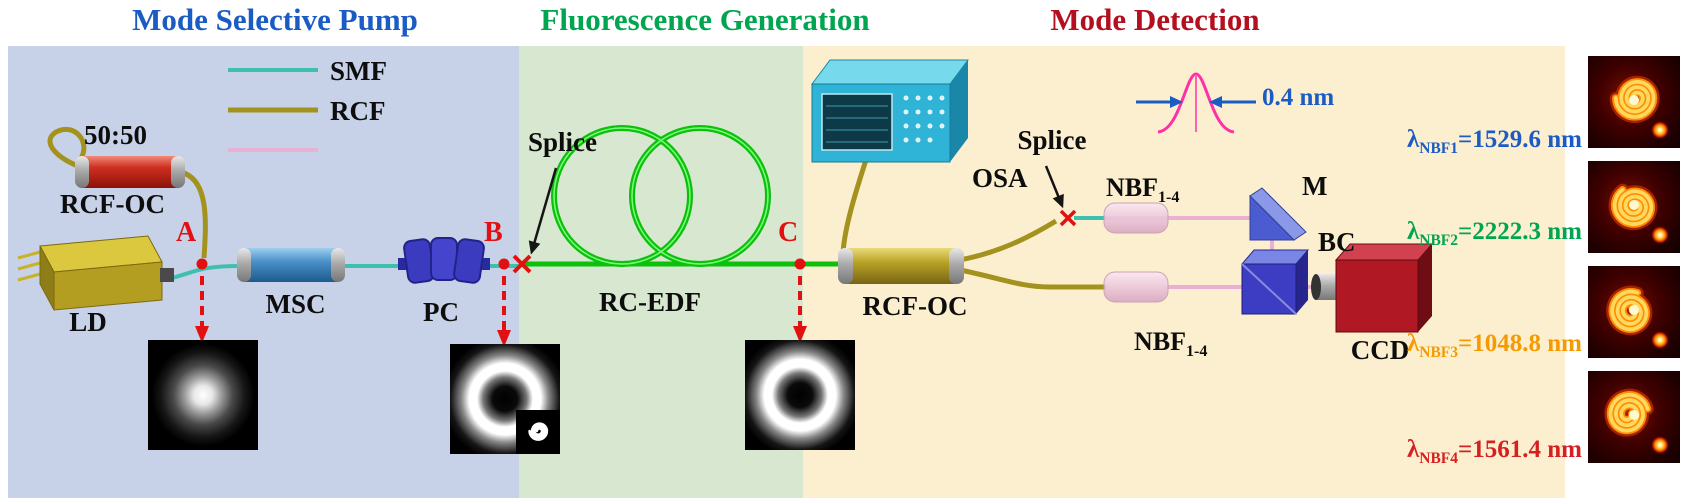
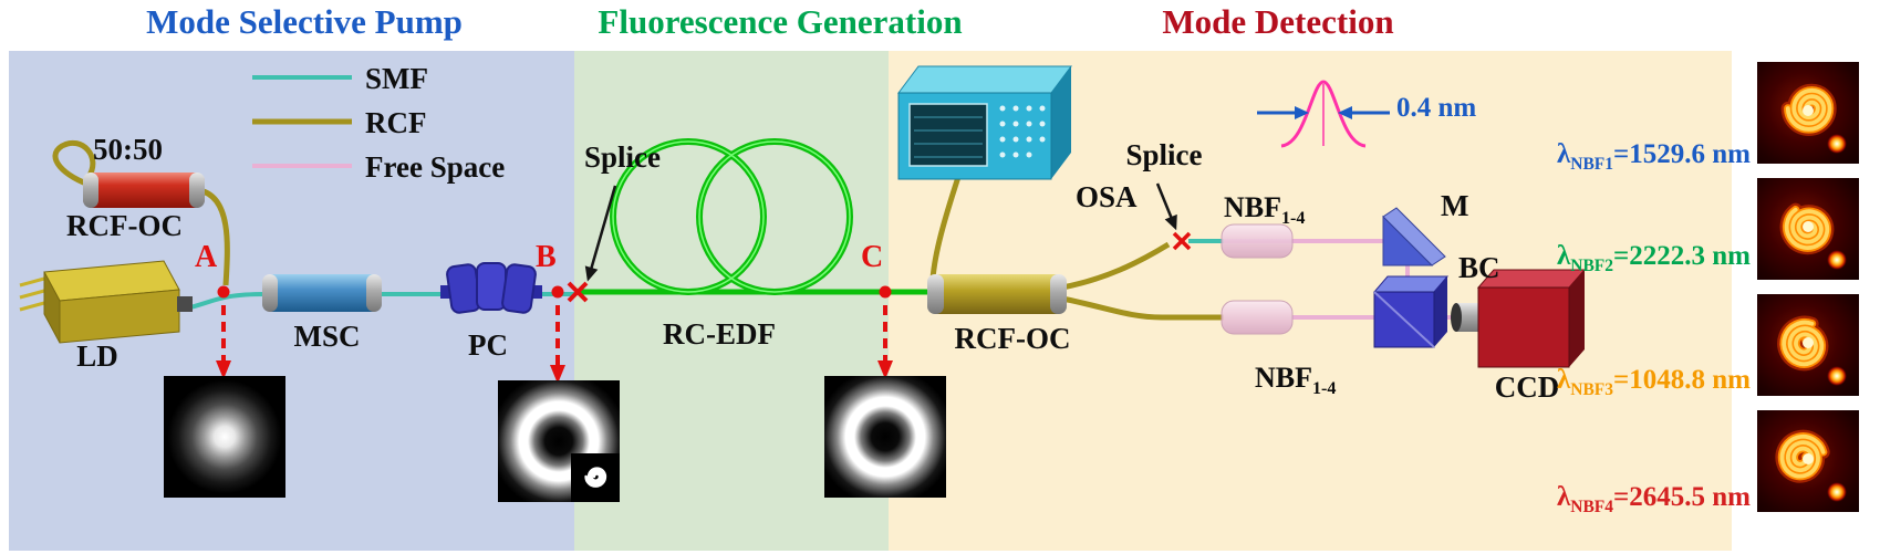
  Mode Selective Pump
  Fluorescence Generation
  Mode Detection
  SMF
  RCF
+ Free Space
  50:50
  RCF-OC
  LD
  A
  MSC
  PC
  Splice
  B
  RC-EDF
  C
  OSA
  RCF-OC
  Splice
  NBF1-4
  M
  BC
  NBF1-4
  CCD
  0.4 nm
  λNBF1=1529.6 nm
  λNBF2=2222.3 nm
  λNBF3=1048.8 nm
- λNBF4=1561.4 nm
+ λNBF4=2645.5 nm
